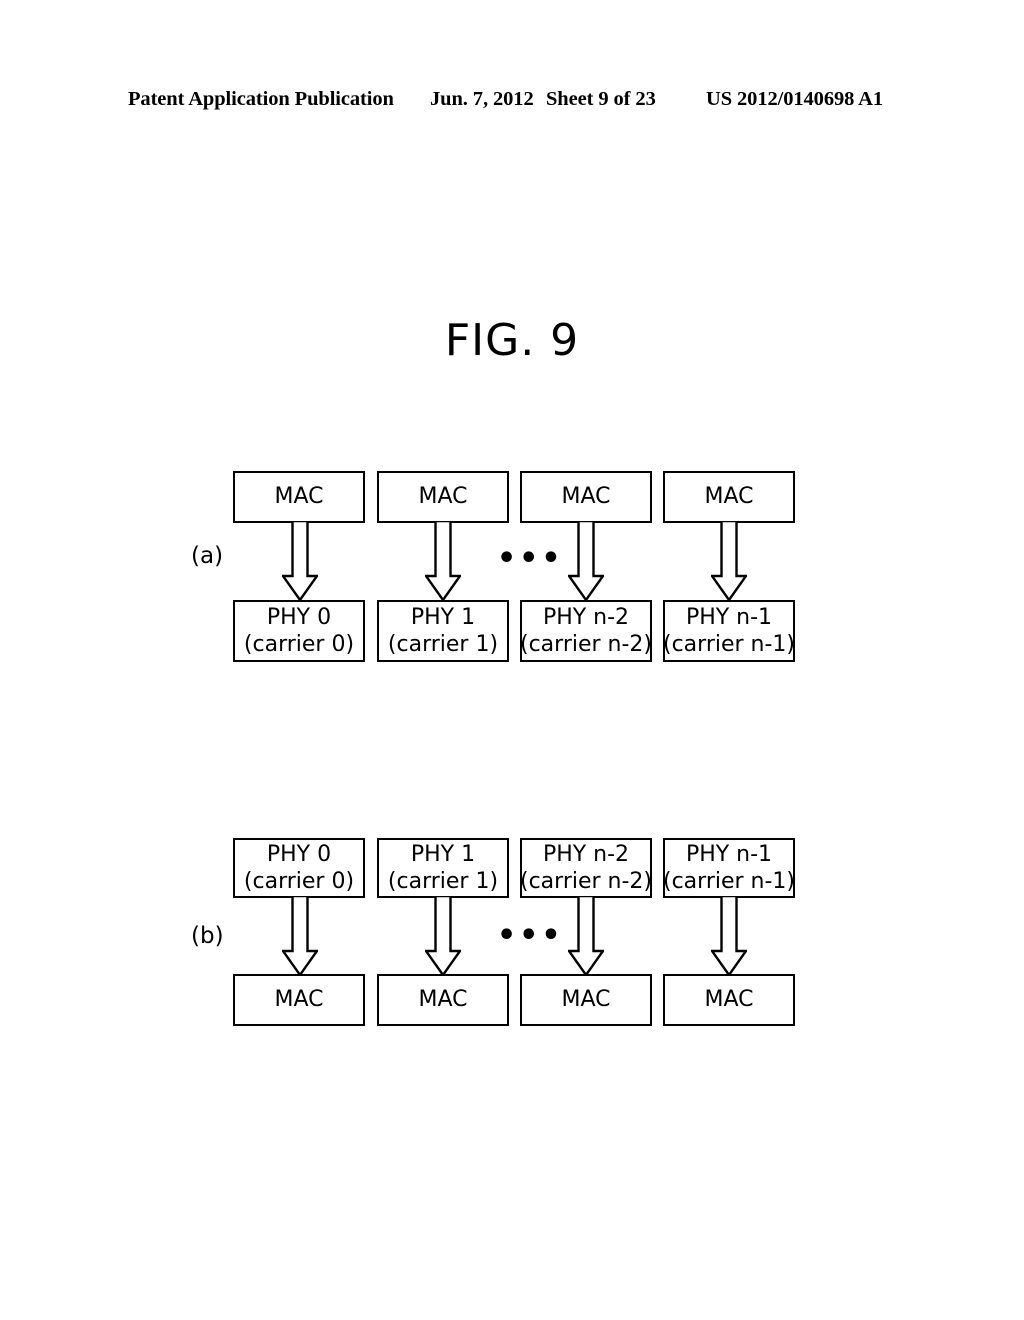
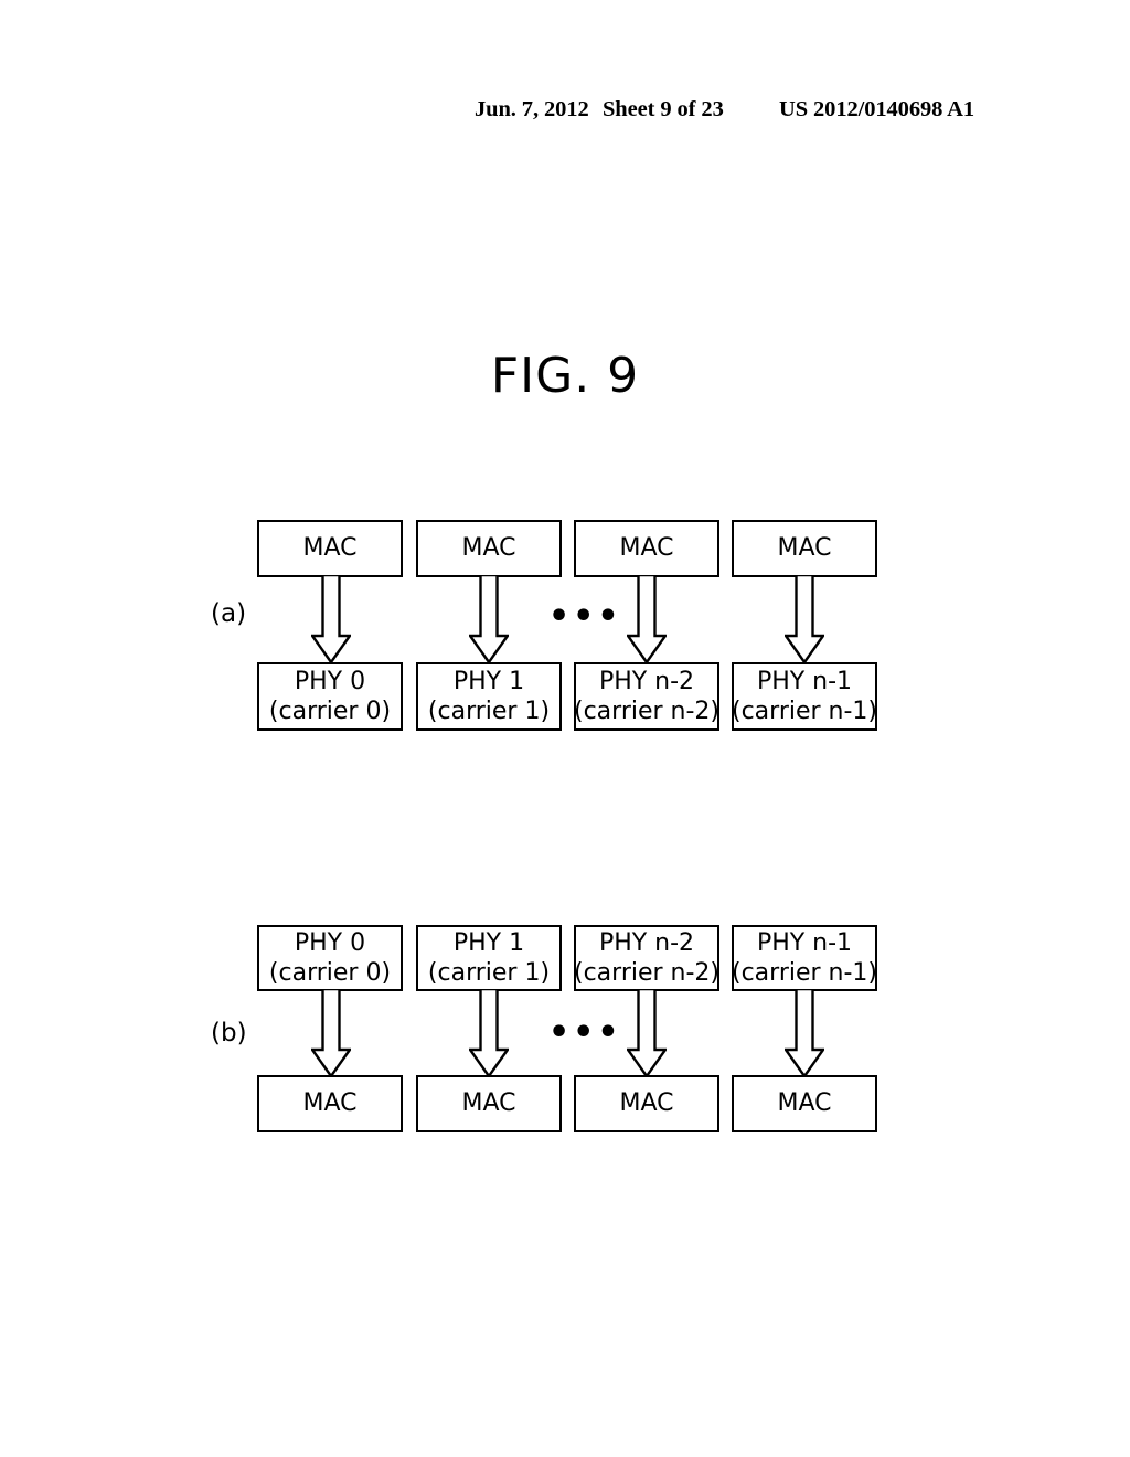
- Patent Application Publication
  Jun. 7, 2012
  Sheet 9 of 23
  US 2012/0140698 A1
  FIG. 9
  (a)
  MAC
  MAC
  MAC
  MAC
  •••
  PHY 0
  (carrier 0)
  PHY 1
  (carrier 1)
  PHY n-2
  (carrier n-2)
  PHY n-1
  (carrier n-1)
  (b)
  PHY 0
  (carrier 0)
  PHY 1
  (carrier 1)
  PHY n-2
  (carrier n-2)
  PHY n-1
  (carrier n-1)
  •••
  MAC
  MAC
  MAC
  MAC
